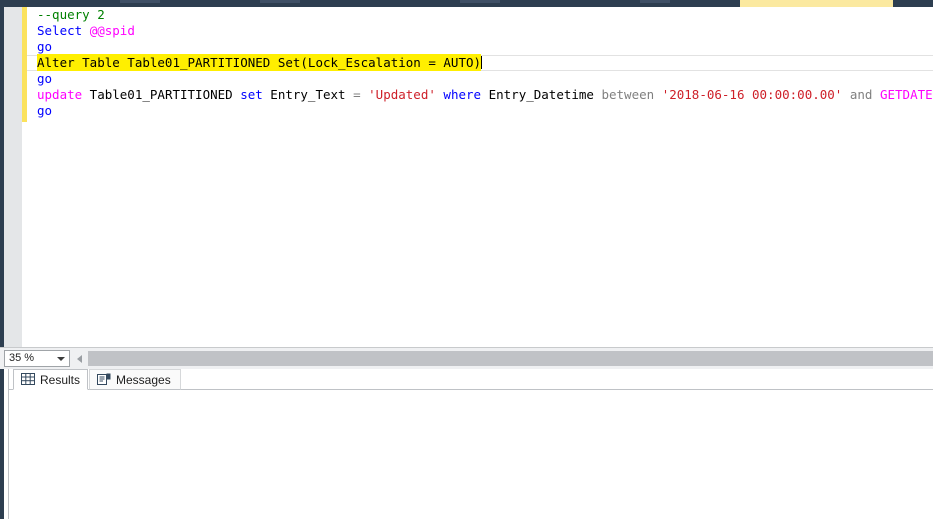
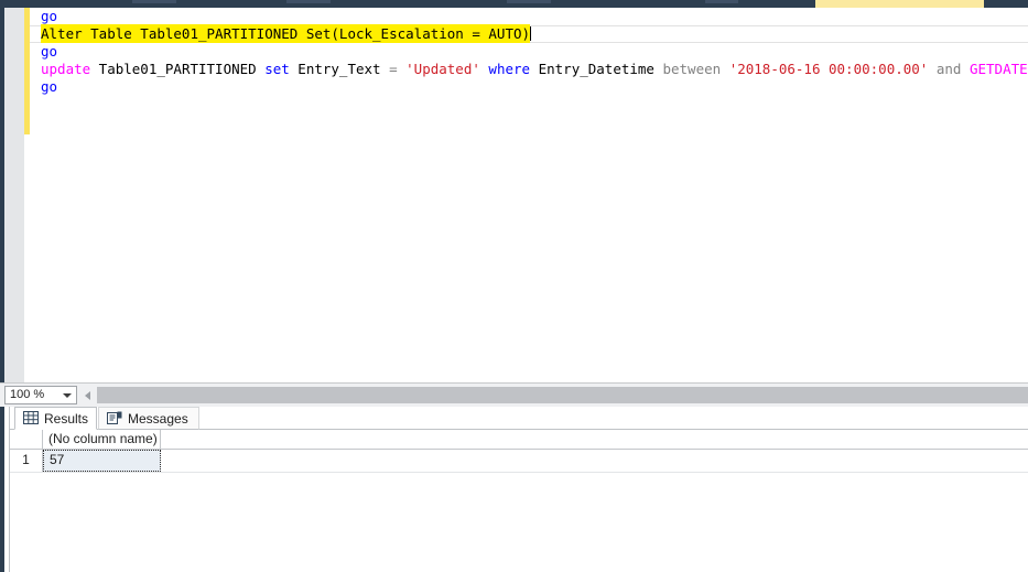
- --query 2
- Select @@spid
  go
  Alter Table Table01_PARTITIONED Set(Lock_Escalation = AUTO)
  go
  update Table01_PARTITIONED set Entry_Text = 'Updated' where Entry_Datetime between '2018-06-16 00:00:00.00' and GETDATE
  go
- 35 %
+ 100 %
  Results
  Messages
+ (No column name)
+ 1
+ 57
